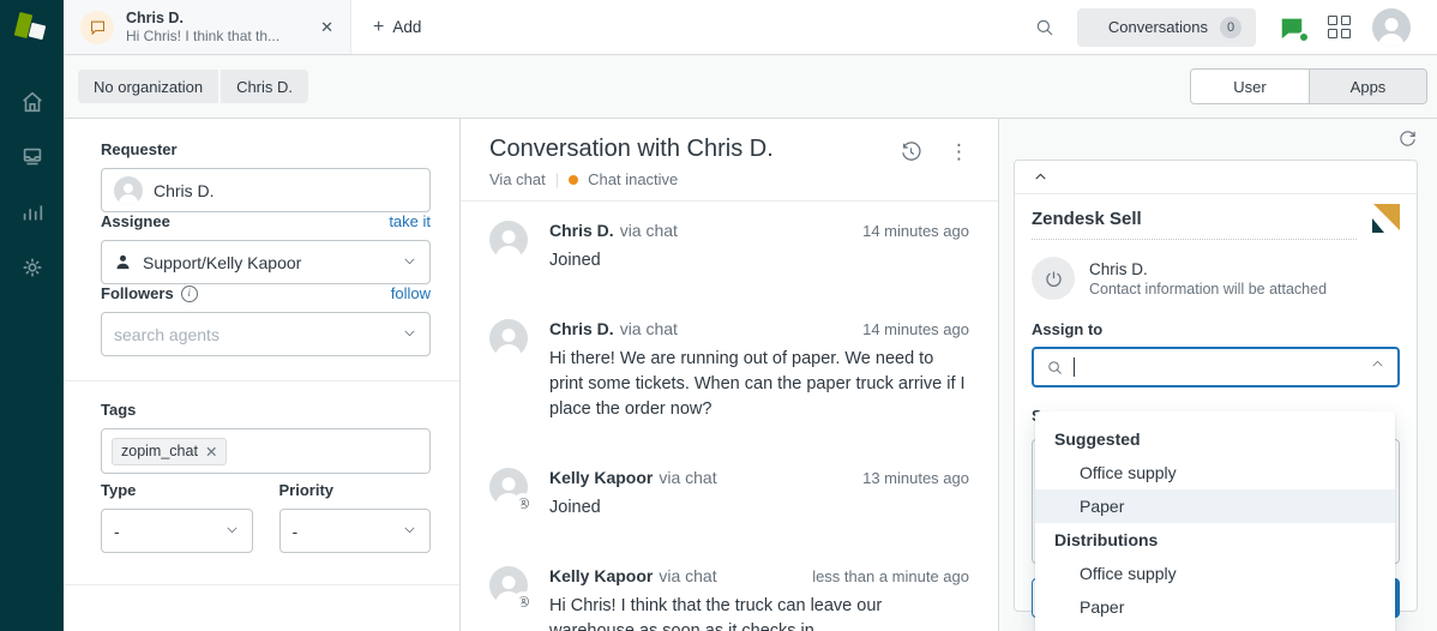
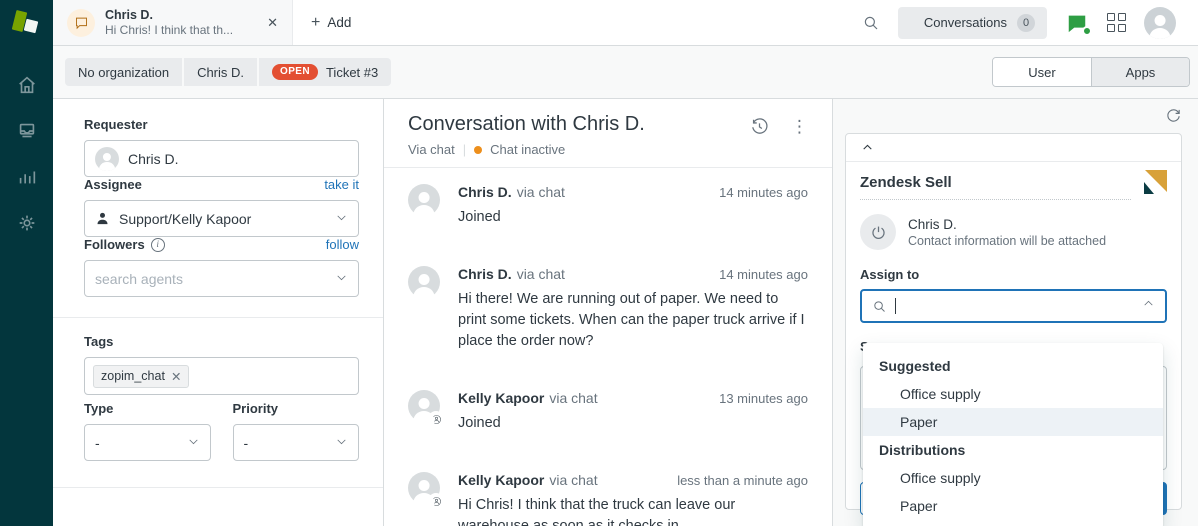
  Chris D.
  Hi Chris! I think that th...
  ✕
  +
  Add
  Conversations
  0
  No organization
  Chris D.
+ OPEN
+ Ticket #3
  User
  Apps
  Requester
  Chris D.
  Assignee
  take it
  Support/Kelly Kapoor
  Followers
  i
  follow
  search agents
  Tags
  zopim_chat
  ✕
  Type
  -
  Priority
  -
  Conversation with Chris D.
  Via chat
  |
  Chat inactive
  ⋮
  Chris D.
  via chat
  14 minutes ago
  Joined
  Chris D.
  via chat
  14 minutes ago
  Hi there! We are running out of paper. We need to print some tickets. When can the paper truck arrive if I place the order now?
  Kelly Kapoor
  via chat
  13 minutes ago
  Joined
  Kelly Kapoor
  via chat
  less than a minute ago
  Zendesk Sell
  Chris D.
  Contact information will be attached
  Assign to
  Suggested
  Office supply
  Paper
  Distributions
  Office supply
  Paper
